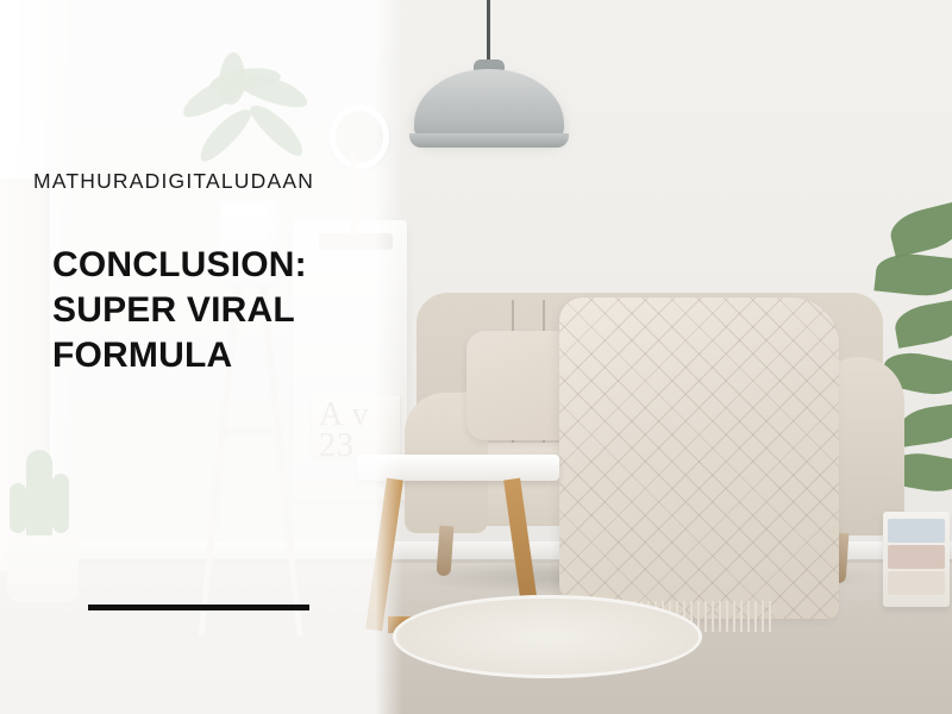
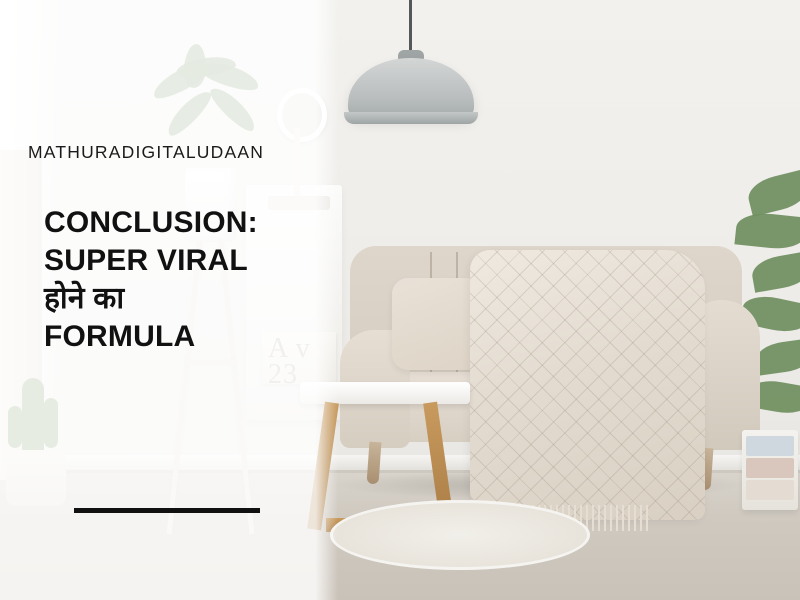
  MATHURADIGITALUDAAN
  CONCLUSION:
  SUPER VIRAL
+ होने का
  FORMULA
